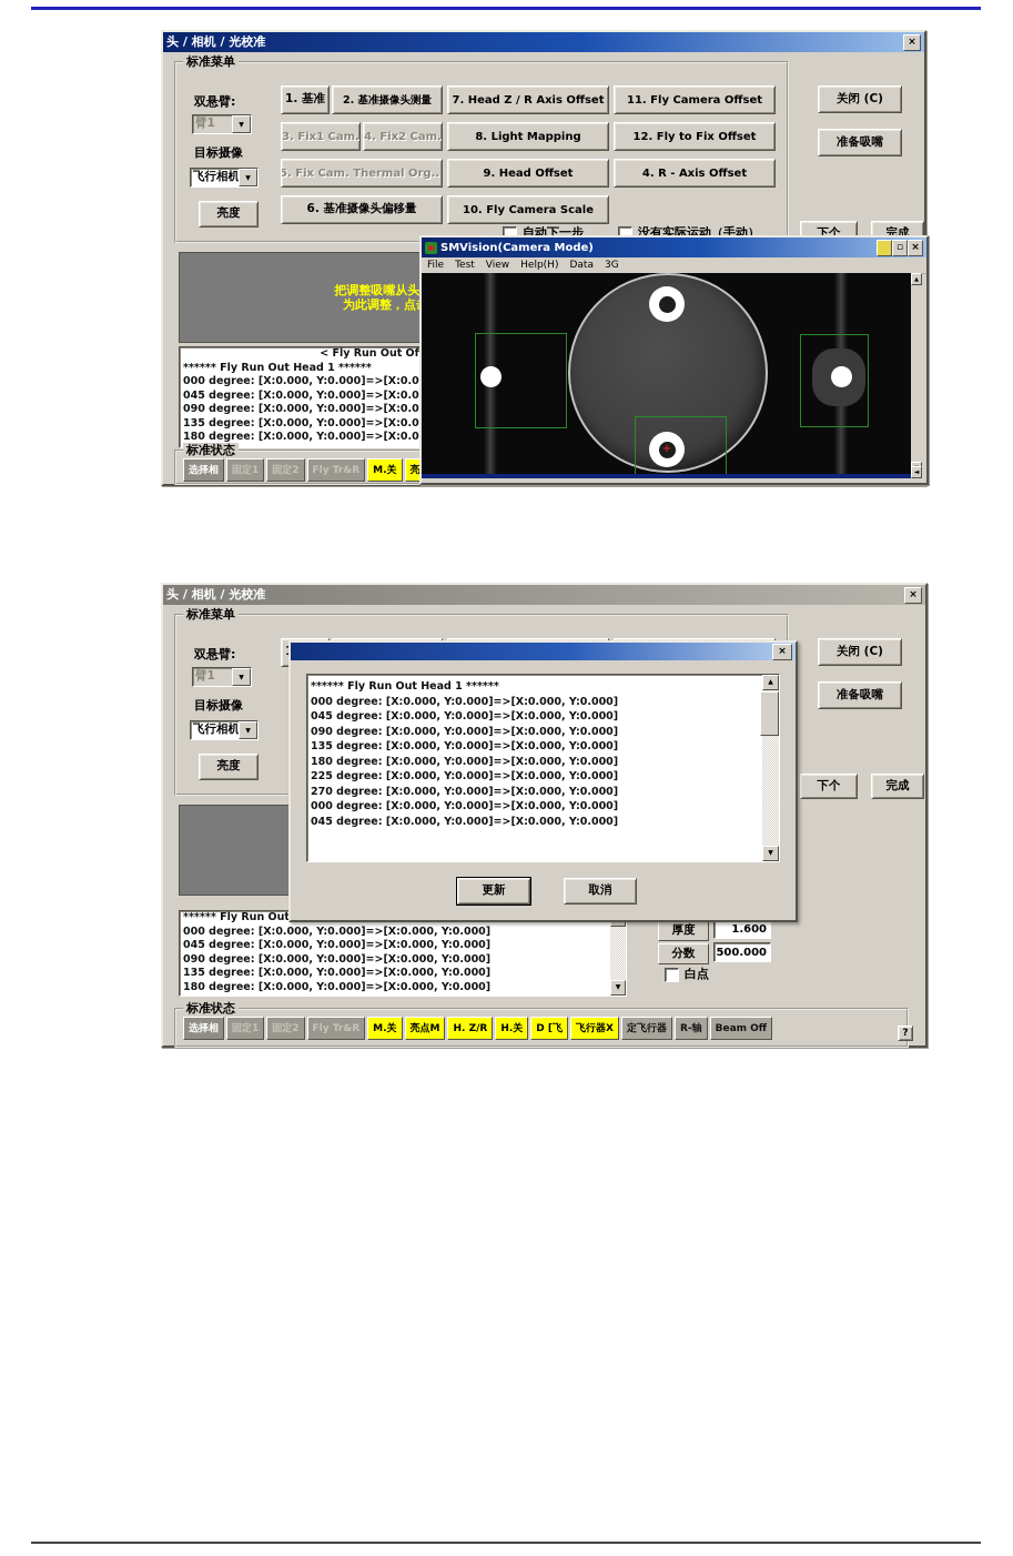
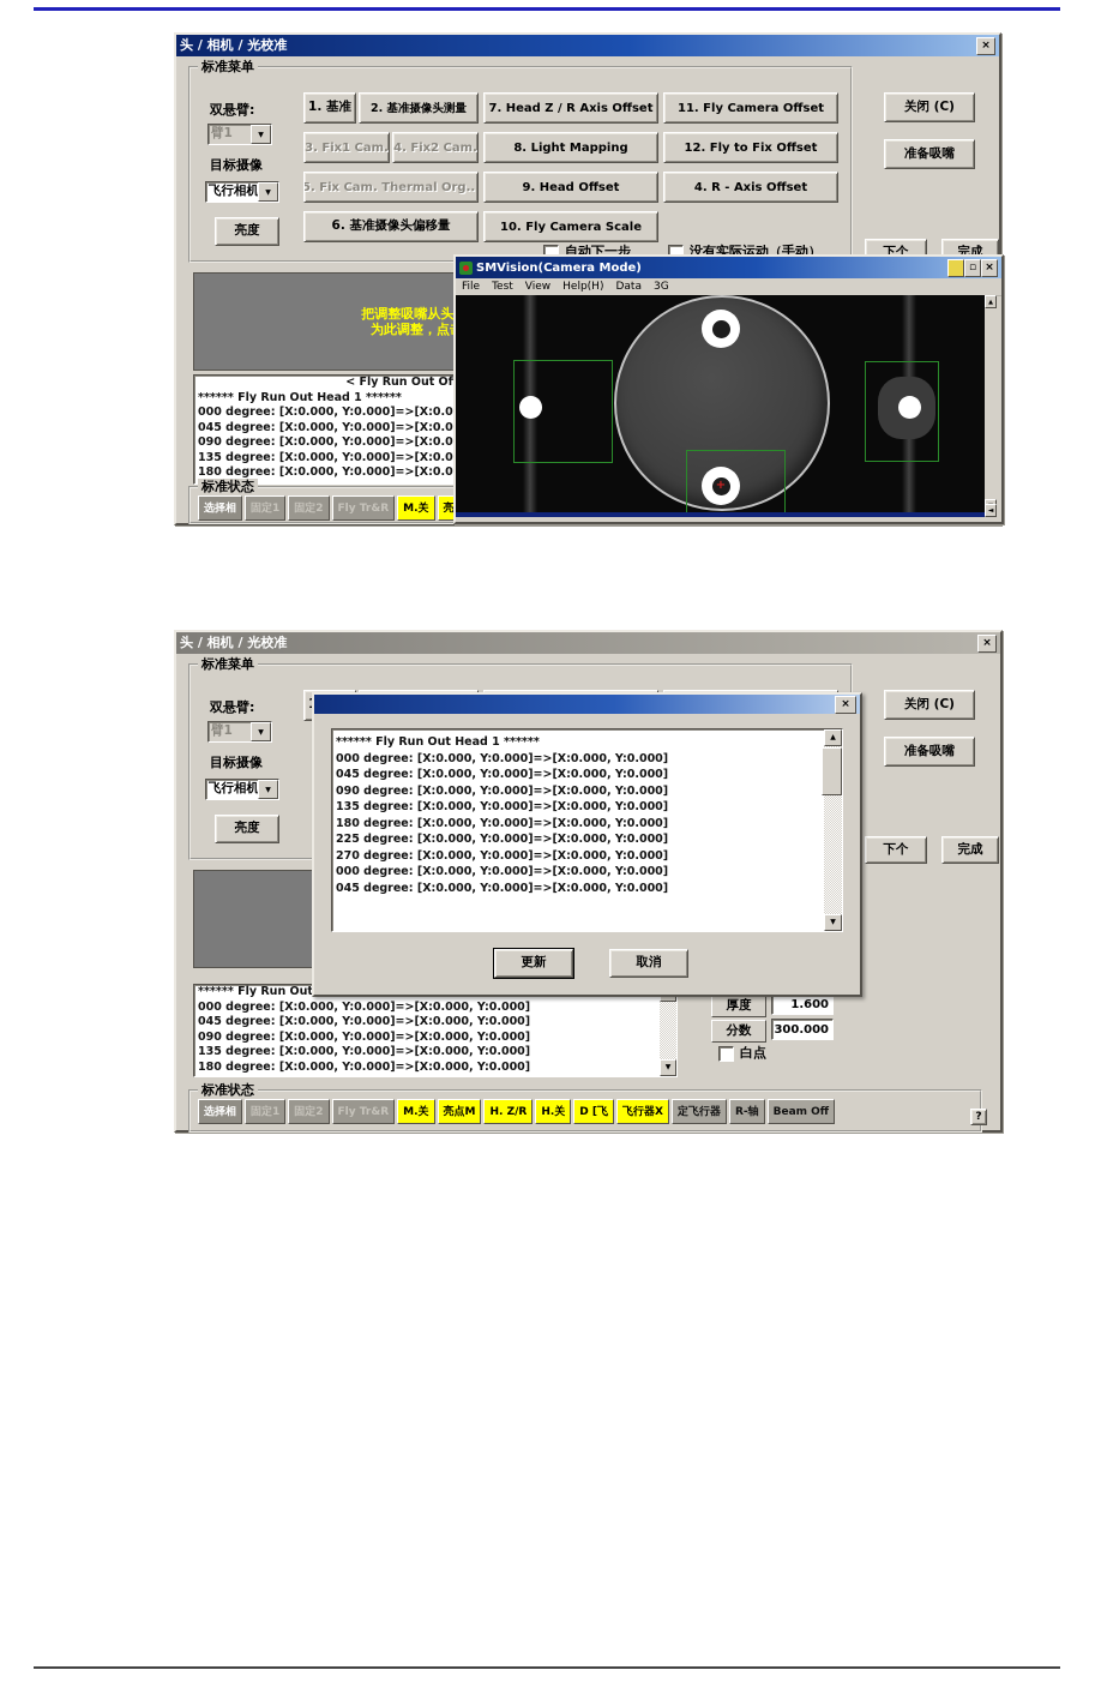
  头 / 相机 / 光校准
  ×
  标准菜单
  双悬臂:
  臂1
  目标摄像
  飞行相机
  亮度
  1. 基准
  2. 基准摄像头测量
  7. Head Z / R Axis Offset
  11. Fly Camera Offset
  3. Fix1 Cam.
  4. Fix2 Cam.
  8. Light Mapping
  12. Fly to Fix Offset
  5. Fix Cam. Thermal Org...
  9. Head Offset
  4. R - Axis Offset
  6. 基准摄像头偏移量
  10. Fly Camera Scale
  关闭 (C)
  准备吸嘴
  自动下一步
  没有实际运动（手动）
  下个
  完成
  把调整吸嘴从头
  为此调整，点
  ****** Fly Run Out Head 1 ******
  000 degree: [X:0.000, Y:0.000]=>[X:0.0
  045 degree: [X:0.000, Y:0.000]=>[X:0.0
  090 degree: [X:0.000, Y:0.000]=>[X:0.0
  135 degree: [X:0.000, Y:0.000]=>[X:0.0
  180 degree: [X:0.000, Y:0.000]=>[X:0.0
  标准状态
  选择相
  固定1
  固定2
  Fly Tr&R
  M.关
  SMVision(Camera Mode)
  ▫
  ×
  File
  Test
  View
  Help(H)
  Data
  3G
  +
  头 / 相机 / 光校准
  ×
  标准菜单
  双悬臂:
  臂1
  目标摄像
  飞行相机
  亮度
  关闭 (C)
  准备吸嘴
  下个
  完成
  000 degree: [X:0.000, Y:0.000]=>[X:0.000, Y:0.000]
  045 degree: [X:0.000, Y:0.000]=>[X:0.000, Y:0.000]
  090 degree: [X:0.000, Y:0.000]=>[X:0.000, Y:0.000]
  135 degree: [X:0.000, Y:0.000]=>[X:0.000, Y:0.000]
  180 degree: [X:0.000, Y:0.000]=>[X:0.000, Y:0.000]
  厚度
  1.600
  分数
- 500.000
+ 300.000
  白点
  标准状态
  选择相
  固定1
  固定2
  Fly Tr&R
  M.关
  亮点M
  H. Z/R
  H.关
  D [飞
  飞行器X
  定飞行器
  R-轴
  Beam Off
  ?
  ×
  ****** Fly Run Out Head 1 ******
  000 degree: [X:0.000, Y:0.000]=>[X:0.000, Y:0.000]
  045 degree: [X:0.000, Y:0.000]=>[X:0.000, Y:0.000]
  090 degree: [X:0.000, Y:0.000]=>[X:0.000, Y:0.000]
  135 degree: [X:0.000, Y:0.000]=>[X:0.000, Y:0.000]
  180 degree: [X:0.000, Y:0.000]=>[X:0.000, Y:0.000]
  225 degree: [X:0.000, Y:0.000]=>[X:0.000, Y:0.000]
  270 degree: [X:0.000, Y:0.000]=>[X:0.000, Y:0.000]
  000 degree: [X:0.000, Y:0.000]=>[X:0.000, Y:0.000]
  045 degree: [X:0.000, Y:0.000]=>[X:0.000, Y:0.000]
  更新
  取消
